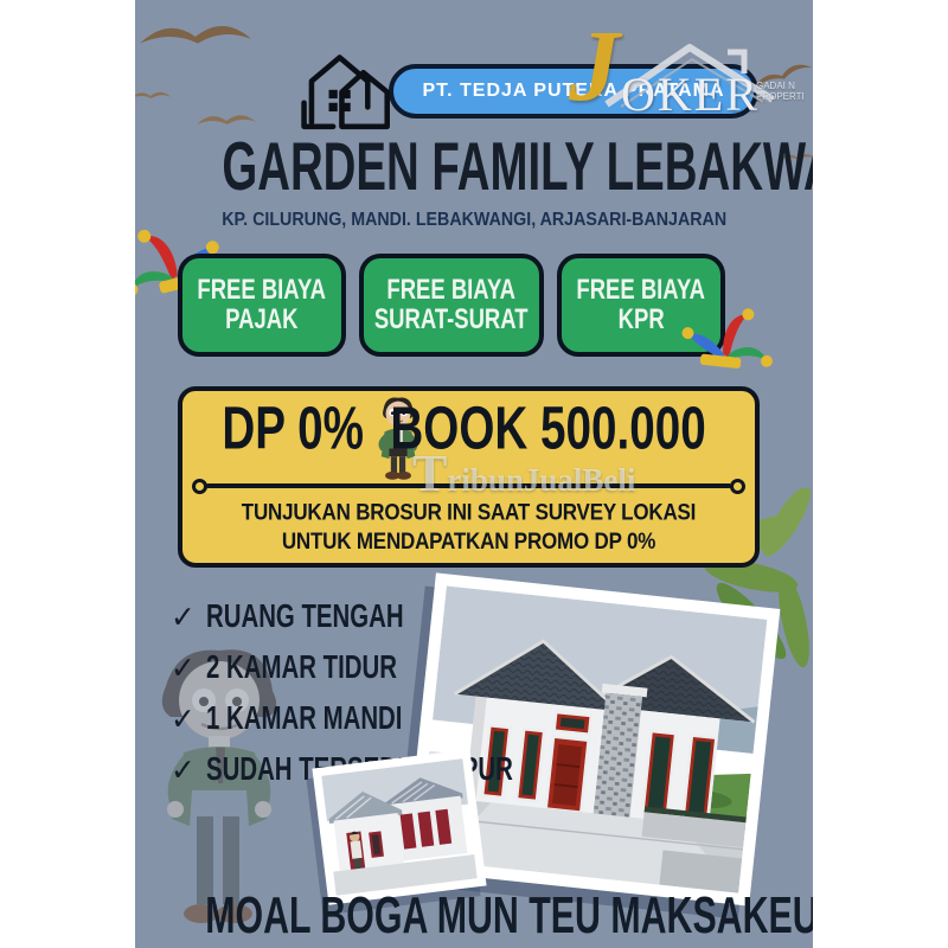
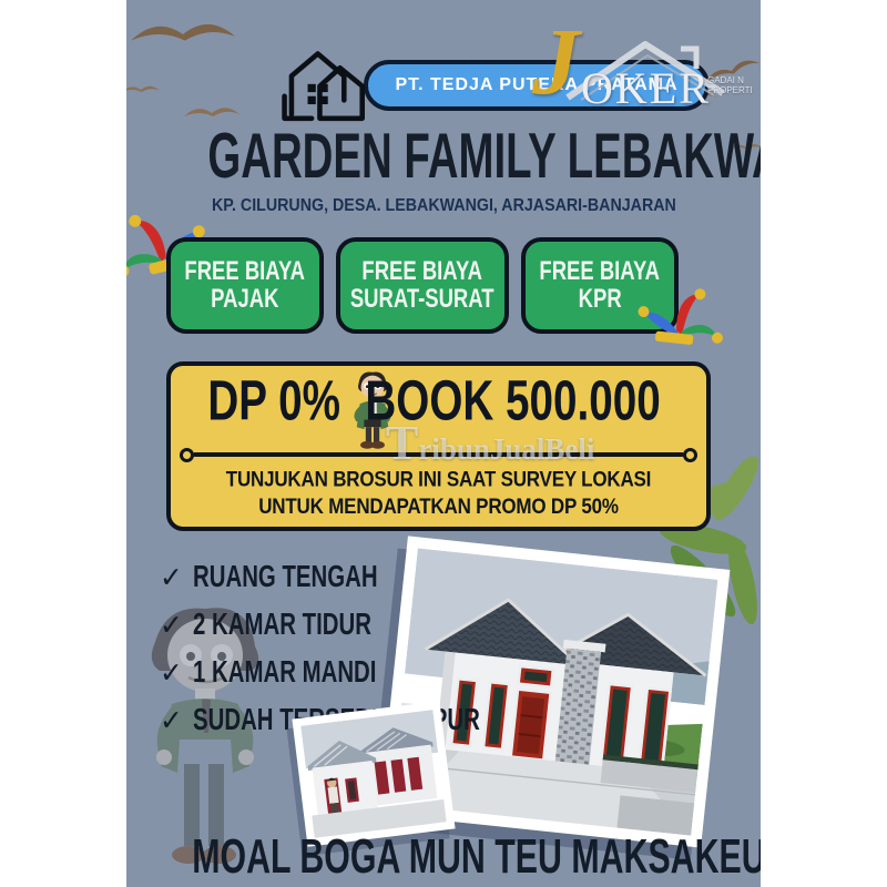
  PT. TEDJA PUTERARATAMA
  J
  OKER
  GADAI N
  PROPERTI
  GARDEN FAMILY LEBAKW
- KP. CILURUNG, MANDI. LEBAKWANGI, ARJASARI-BANJARAN
+ KP. CILURUNG, DESA. LEBAKWANGI, ARJASARI-BANJARAN
  FREE BIAYA
  PAJAK
  FREE BIAYA
  SURAT-SURAT
  FREE BIAYA
  KPR
  DP 0%
  BOOK 500.000
- TUNJUKAN BROSUR INI SAAT SURVEY LOKASI UNTUK MENDAPATKAN PROMO DP 0%
+ TUNJUKAN BROSUR INI SAAT SURVEY LOKASI UNTUK MENDAPATKAN PROMO DP 50%
  TribunJualBeli
  ✓
  RUANG TENGAH
  ✓
  2 KAMAR TIDUR
  ✓
  1 KAMAR MANDI
  ✓
  MOAL BOGA MUN TEU MAKSAKEU
